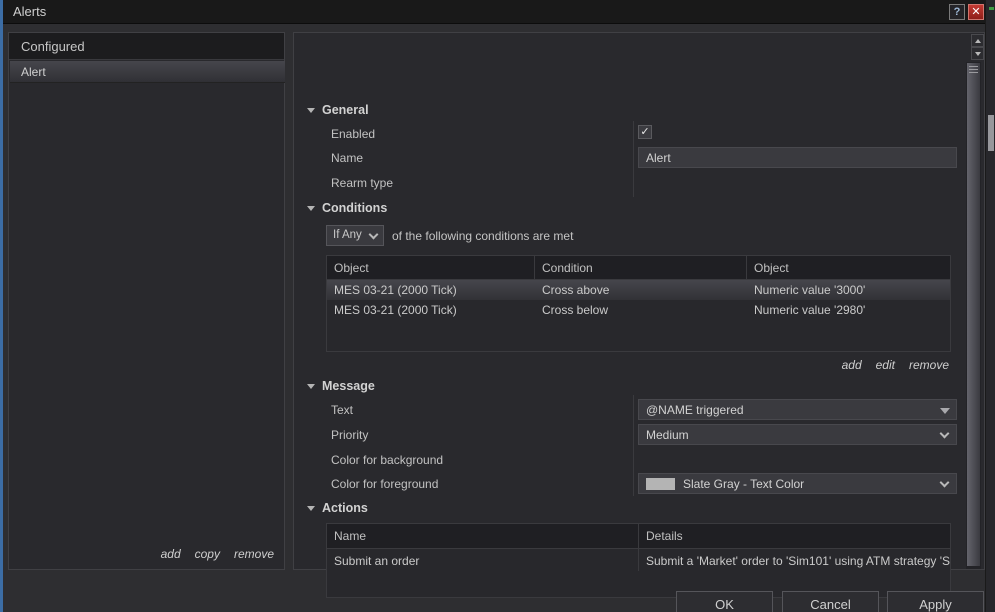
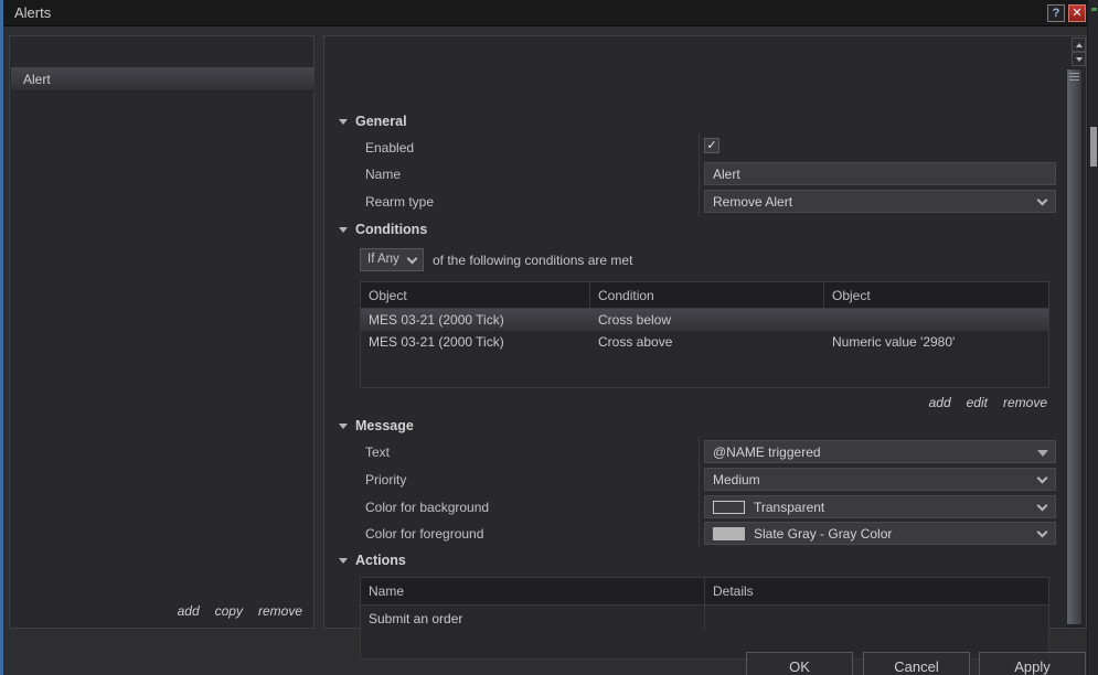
  Alerts
  ?
  ✕
- Configured
  Alert
  add
  copy
  remove
  General
  Enabled
  ✓
  Name
  Alert
  Rearm type
+ Remove Alert
  Conditions
  If Any
  of the following conditions are met
  Object
  Condition
  Object
  MES 03-21 (2000 Tick)
- Cross above
+ Cross below
- Numeric value '3000'
  MES 03-21 (2000 Tick)
- Cross below
+ Cross above
  Numeric value '2980'
  add
  edit
  remove
  Message
  Text
  @NAME triggered
  Priority
  Medium
  Color for background
+ Transparent
  Color for foreground
- Slate Gray - Text Color
+ Slate Gray - Gray Color
  Actions
  Name
  Details
  Submit an order
- Submit a 'Market' order to 'Sim101' using ATM strategy 'S
  OK
  Cancel
  Apply
